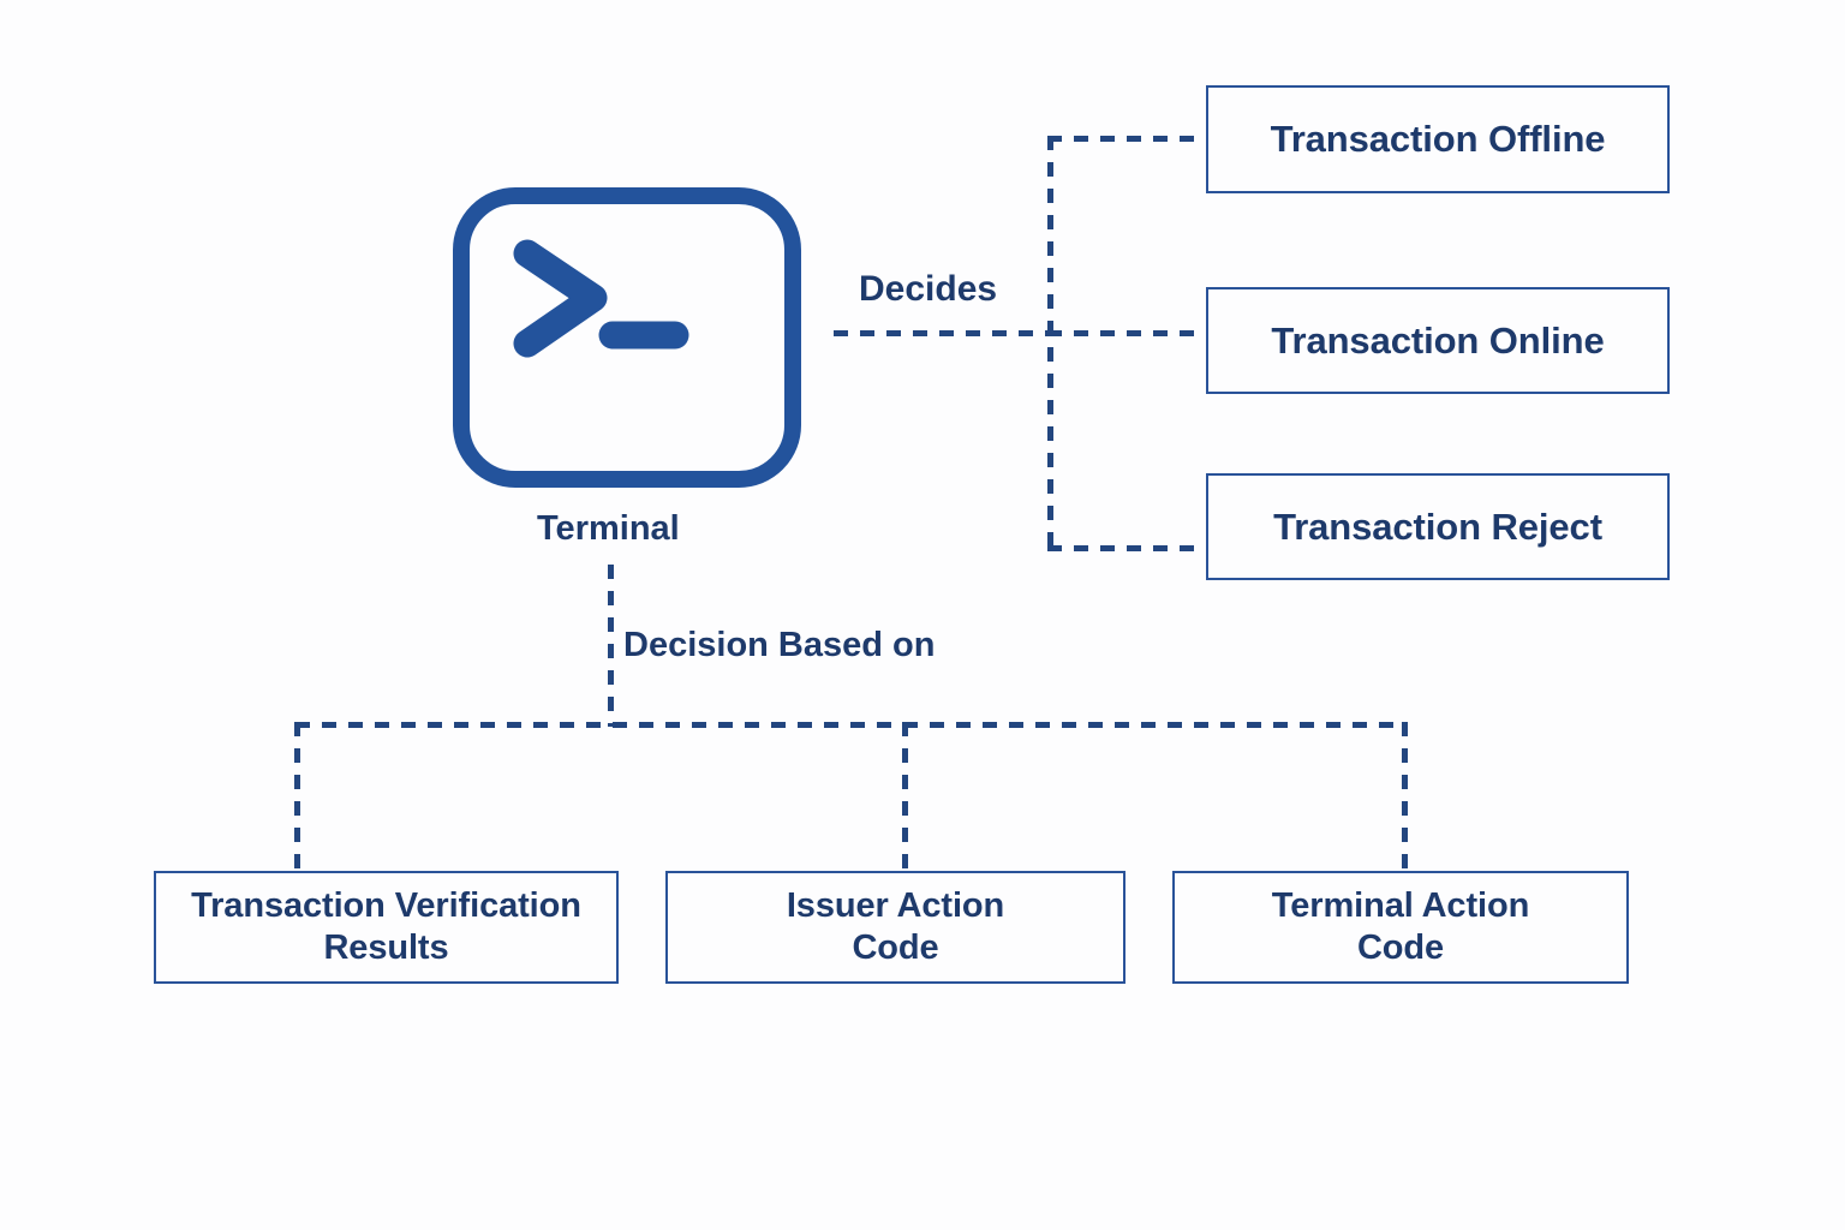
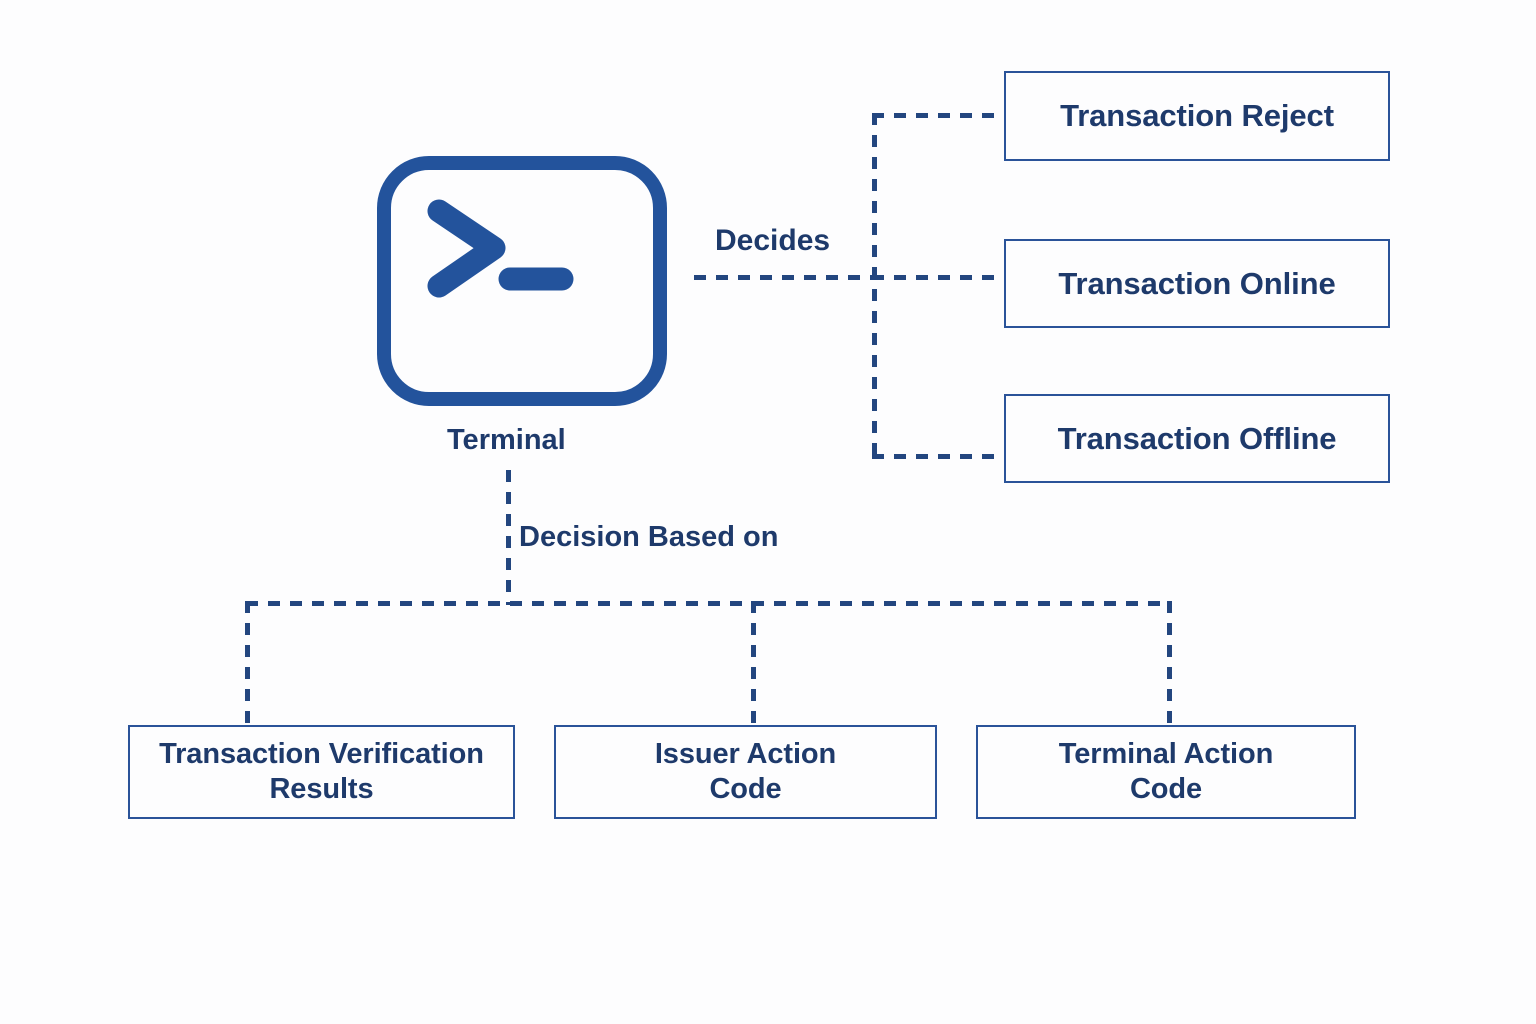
  Terminal
  Decides
- Transaction Offline
+ Transaction Reject
  Transaction Online
- Transaction Reject
+ Transaction Offline
  Decision Based on
  Transaction Verification
  Results
  Issuer Action
  Code
  Terminal Action
  Code
